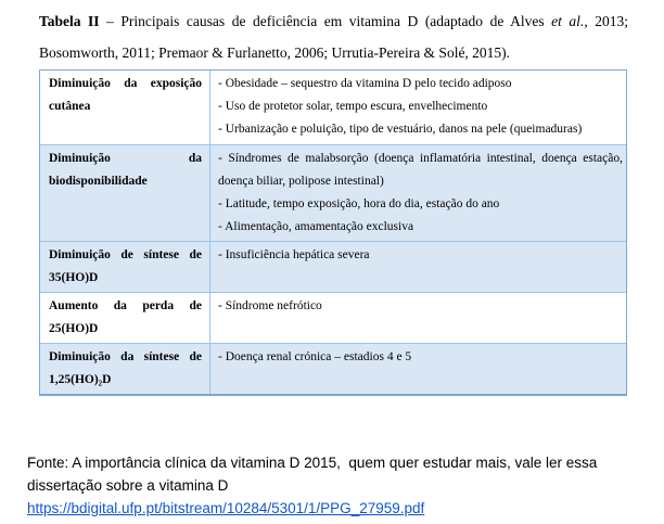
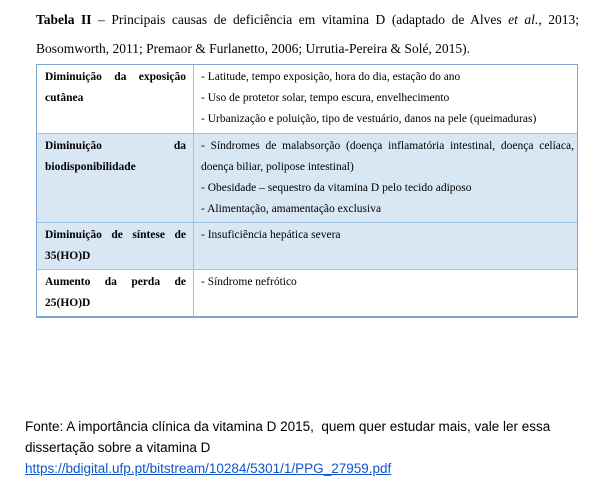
  Tabela II – Principais causas de deficiência em vitamina D (adaptado de Alves et al., 2013; Bosomworth, 2011; Premaor & Furlanetto, 2006; Urrutia-Pereira & Solé, 2015).
  Diminuição da exposição cutânea
- - Obesidade – sequestro da vitamina D pelo tecido adiposo
+ - Latitude, tempo exposição, hora do dia, estação do ano
  - Uso de protetor solar, tempo escura, envelhecimento
  - Urbanização e poluição, tipo de vestuário, danos na pele (queimaduras)
  Diminuição da biodisponibilidade
- - Síndromes de malabsorção (doença inflamatória intestinal, doença estação, doença biliar, polipose intestinal)
+ - Síndromes de malabsorção (doença inflamatória intestinal, doença celíaca, doença biliar, polipose intestinal)
- - Latitude, tempo exposição, hora do dia, estação do ano
+ - Obesidade – sequestro da vitamina D pelo tecido adiposo
  - Alimentação, amamentação exclusiva
  Diminuição de síntese de 35(HO)D
  - Insuficiência hepática severa
  Aumento da perda de 25(HO)D
  - Síndrome nefrótico
- Diminuição da síntese de 1,25(HO)₂D
- - Doença renal crónica – estadios 4 e 5
  Fonte: A importância clínica da vitamina D 2015, quem quer estudar mais, vale ler essa dissertação sobre a vitamina D
  https://bdigital.ufp.pt/bitstream/10284/5301/1/PPG_27959.pdf
